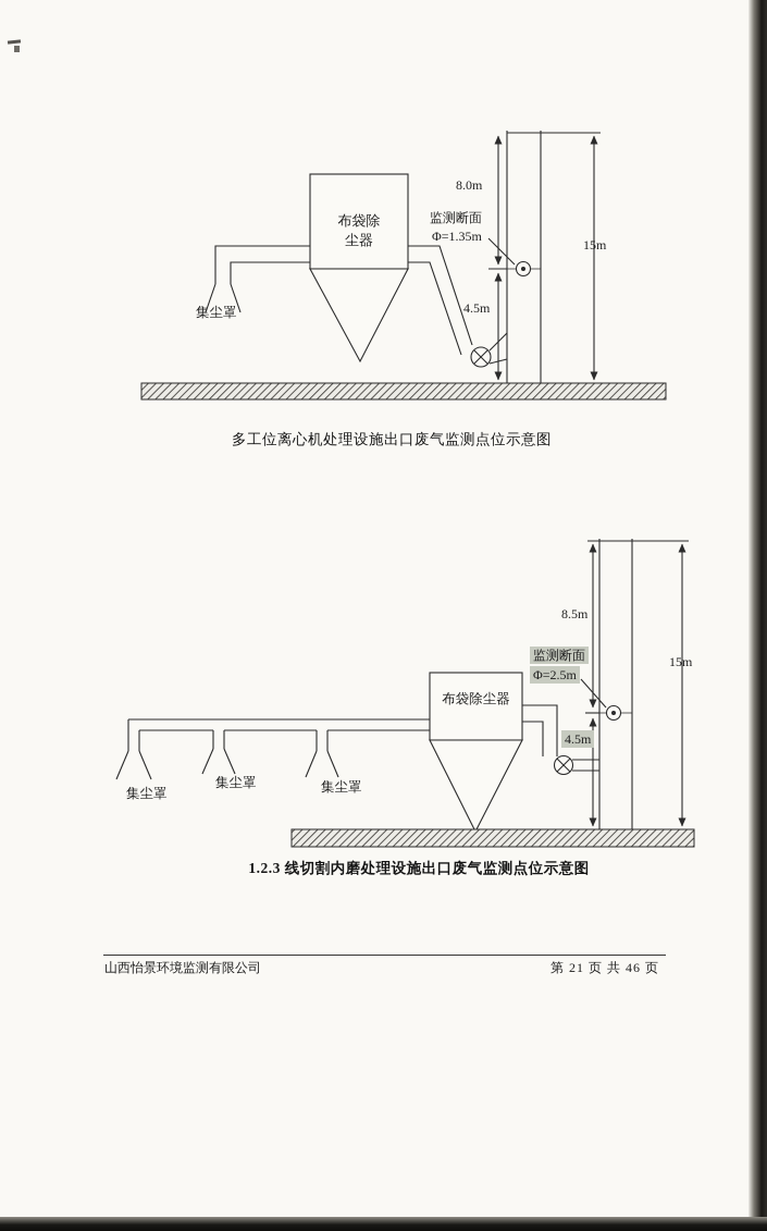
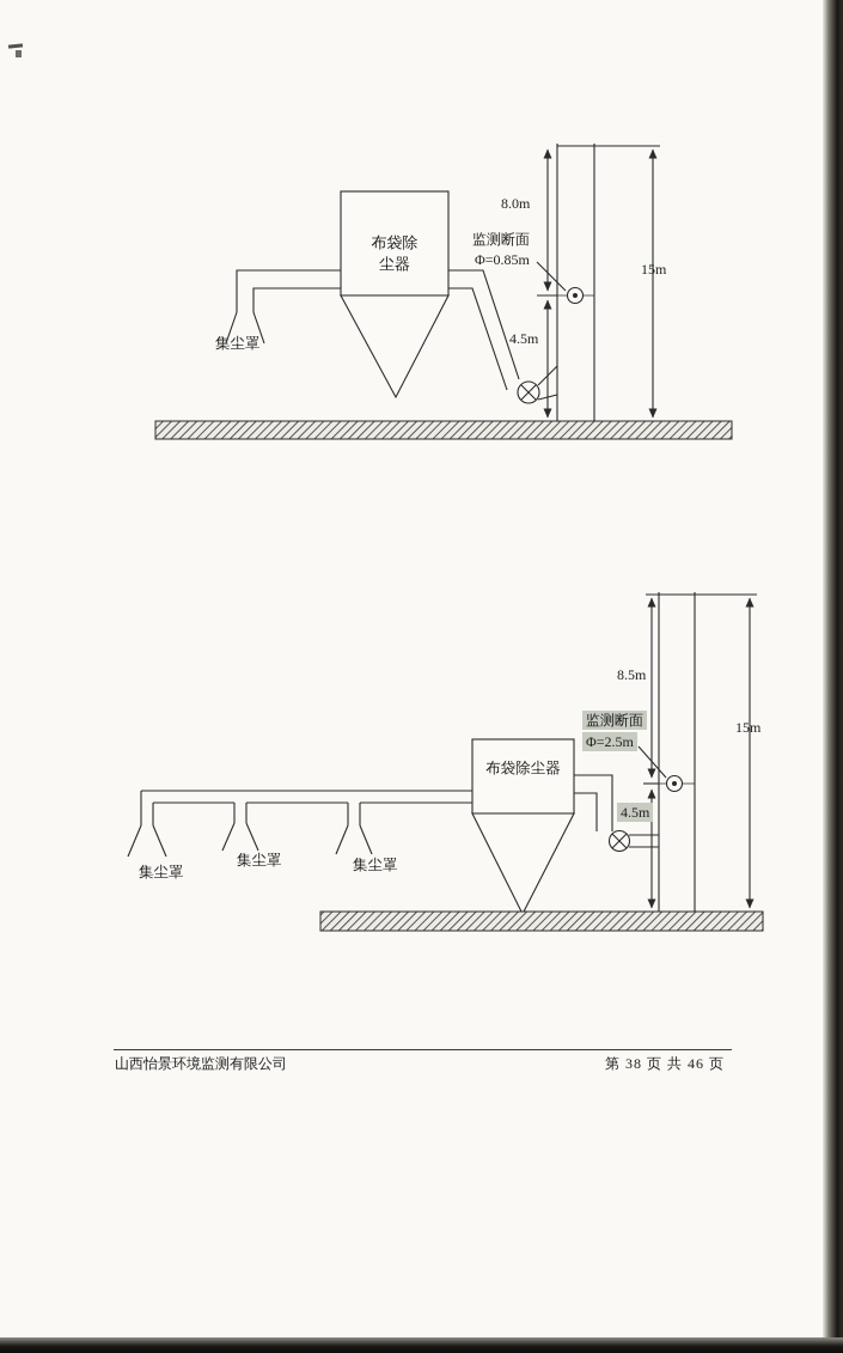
  布袋除尘器
  集尘罩
  8.0m
  监测断面
- Φ=1.35m
+ Φ=0.85m
  4.5m
  15m
- 多工位离心机处理设施出口废气监测点位示意图
  布袋除尘器
  集尘罩
  集尘罩
  集尘罩
  8.5m
  监测断面
  Φ=2.5m
  4.5m
  15m
- 1.2.3 线切割内磨处理设施出口废气监测点位示意图
  山西怡景环境监测有限公司
- 第 21 页 共 46 页
+ 第 38 页 共 46 页
